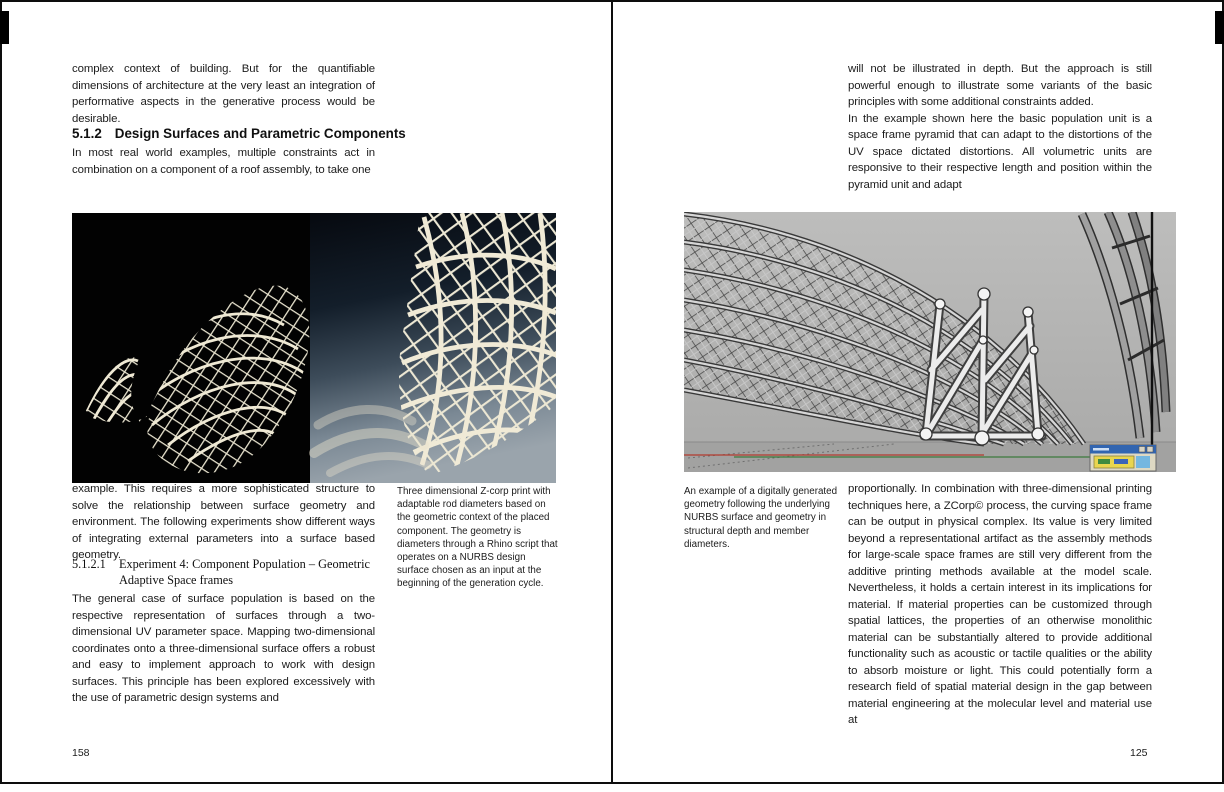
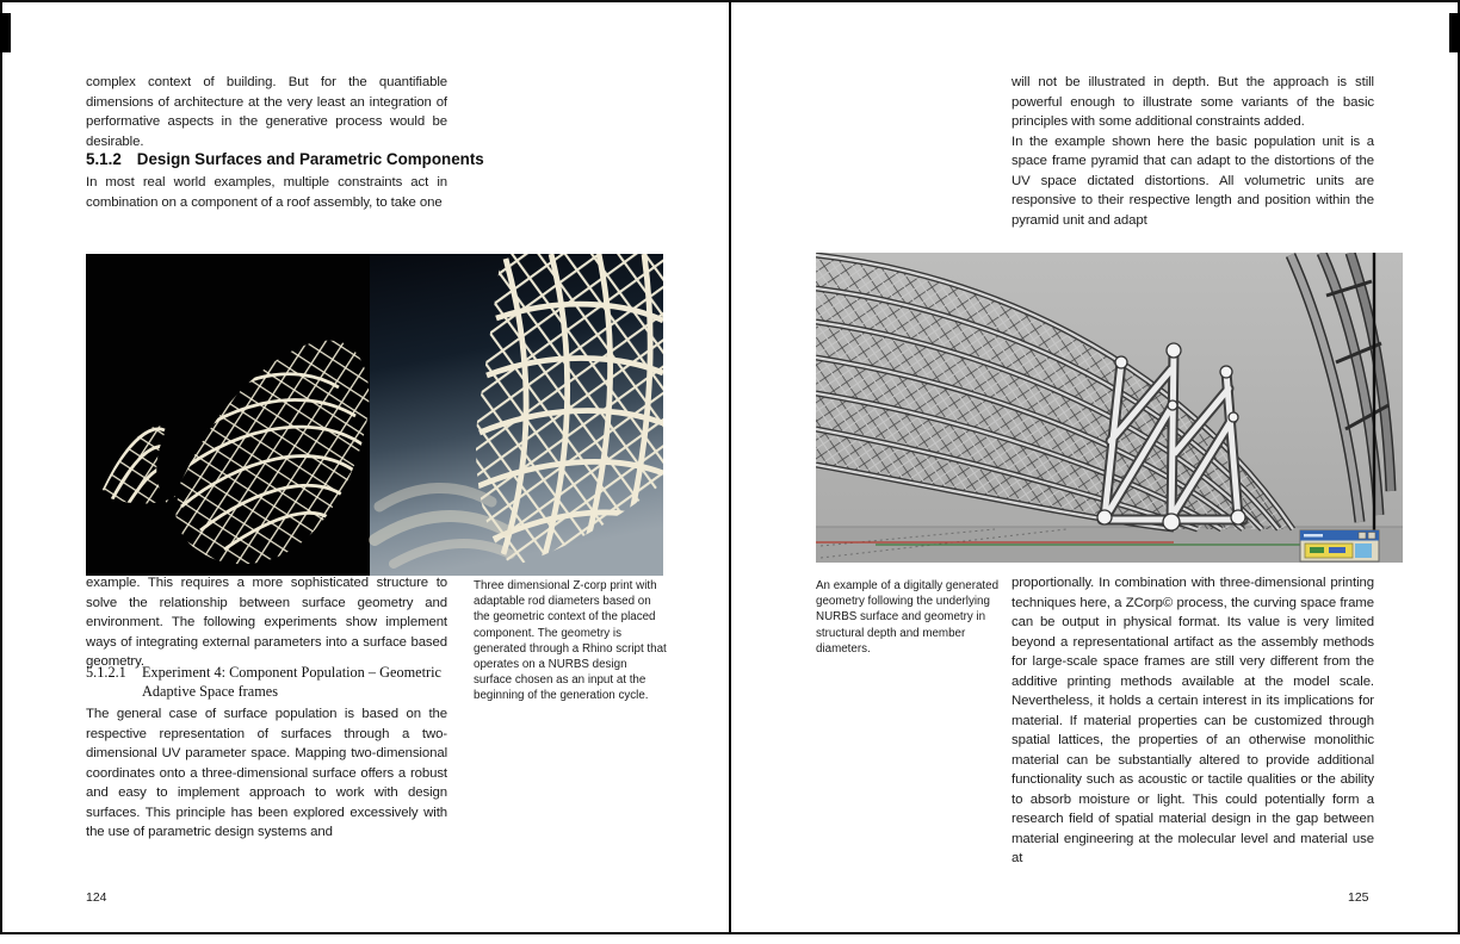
  complex context of building. But for the quantifiable dimensions of architecture at the very least an integration of performative aspects in the generative process would be desirable.
  5.1.2 Design Surfaces and Parametric Components
  In most real world examples, multiple constraints act in combination on a component of a roof assembly, to take one
- example. This requires a more sophisticated structure to solve the relationship between surface geometry and environment. The following experiments show different ways of integrating external parameters into a surface based geometry.
+ example. This requires a more sophisticated structure to solve the relationship between surface geometry and environment. The following experiments show implement ways of integrating external parameters into a surface based geometry.
  5.1.2.1
  Experiment 4: Component Population – Geometric
  Adaptive Space frames
  The general case of surface population is based on the respective representation of surfaces through a two-dimensional UV parameter space. Mapping two-dimensional coordinates onto a three-dimensional surface offers a robust and easy to implement approach to work with design surfaces. This principle has been explored excessively with the use of parametric design systems and
- Three dimensional Z-corp print with adaptable rod diameters based on the geometric context of the placed component. The geometry is diameters through a Rhino script that operates on a NURBS design surface chosen as an input at the beginning of the generation cycle.
+ Three dimensional Z-corp print with adaptable rod diameters based on the geometric context of the placed component. The geometry is generated through a Rhino script that operates on a NURBS design surface chosen as an input at the beginning of the generation cycle.
- 158
+ 124
  will not be illustrated in depth. But the approach is still powerful enough to illustrate some variants of the basic principles with some additional constraints added.
  In the example shown here the basic population unit is a space frame pyramid that can adapt to the distortions of the UV space dictated distortions. All volumetric units are responsive to their respective length and position within the pyramid unit and adapt
  An example of a digitally generated geometry following the underlying NURBS surface and geometry in structural depth and member diameters.
- proportionally. In combination with three-dimensional printing techniques here, a ZCorp© process, the curving space frame can be output in physical complex. Its value is very limited beyond a representational artifact as the assembly methods for large-scale space frames are still very different from the additive printing methods available at the model scale. Nevertheless, it holds a certain interest in its implications for material. If material properties can be customized through spatial lattices, the properties of an otherwise monolithic material can be substantially altered to provide additional functionality such as acoustic or tactile qualities or the ability to absorb moisture or light. This could potentially form a research field of spatial material design in the gap between material engineering at the molecular level and material use at
+ proportionally. In combination with three-dimensional printing techniques here, a ZCorp© process, the curving space frame can be output in physical format. Its value is very limited beyond a representational artifact as the assembly methods for large-scale space frames are still very different from the additive printing methods available at the model scale. Nevertheless, it holds a certain interest in its implications for material. If material properties can be customized through spatial lattices, the properties of an otherwise monolithic material can be substantially altered to provide additional functionality such as acoustic or tactile qualities or the ability to absorb moisture or light. This could potentially form a research field of spatial material design in the gap between material engineering at the molecular level and material use at
  125
